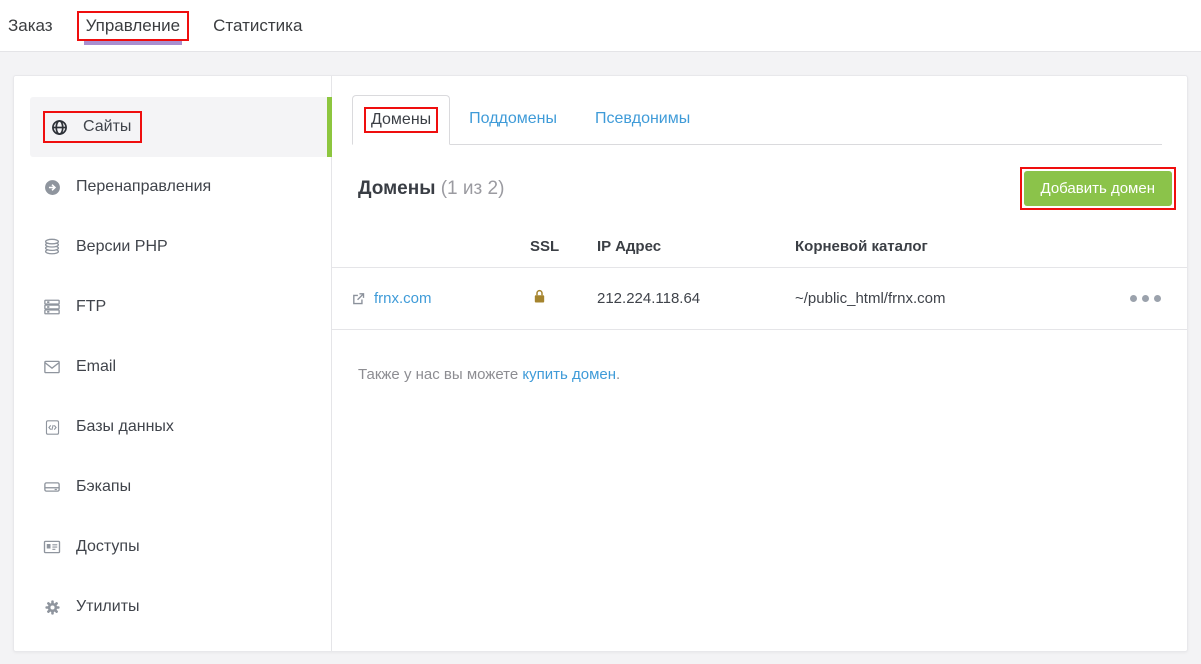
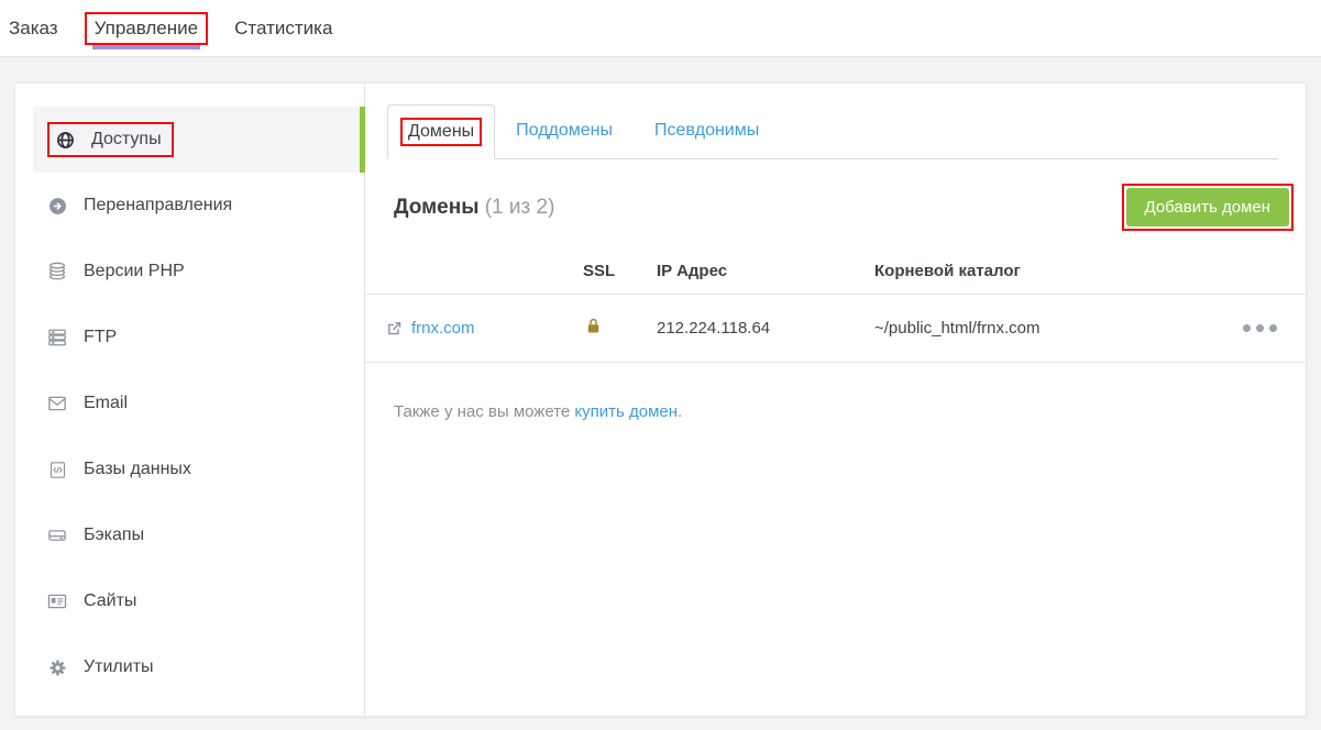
  Заказ
  Управление
  Статистика
- Сайты
+ Доступы
  Перенаправления
  Версии PHP
  FTP
  Email
  Базы данных
  Бэкапы
- Доступы
+ Сайты
  Утилиты
  Домены
  Поддомены
  Псевдонимы
  Домены (1 из 2)
  Добавить домен
  SSL
  IP Адрес
  Корневой каталог
  frnx.com
  212.224.118.64
  ~/public_html/frnx.com
  Также у нас вы можете купить домен.
